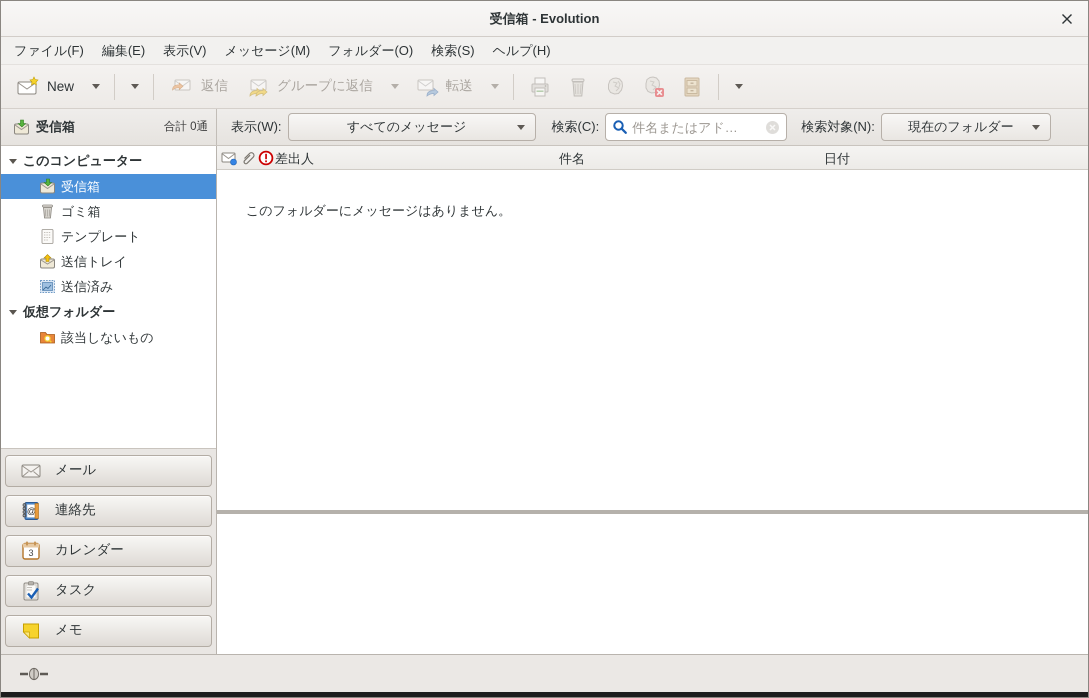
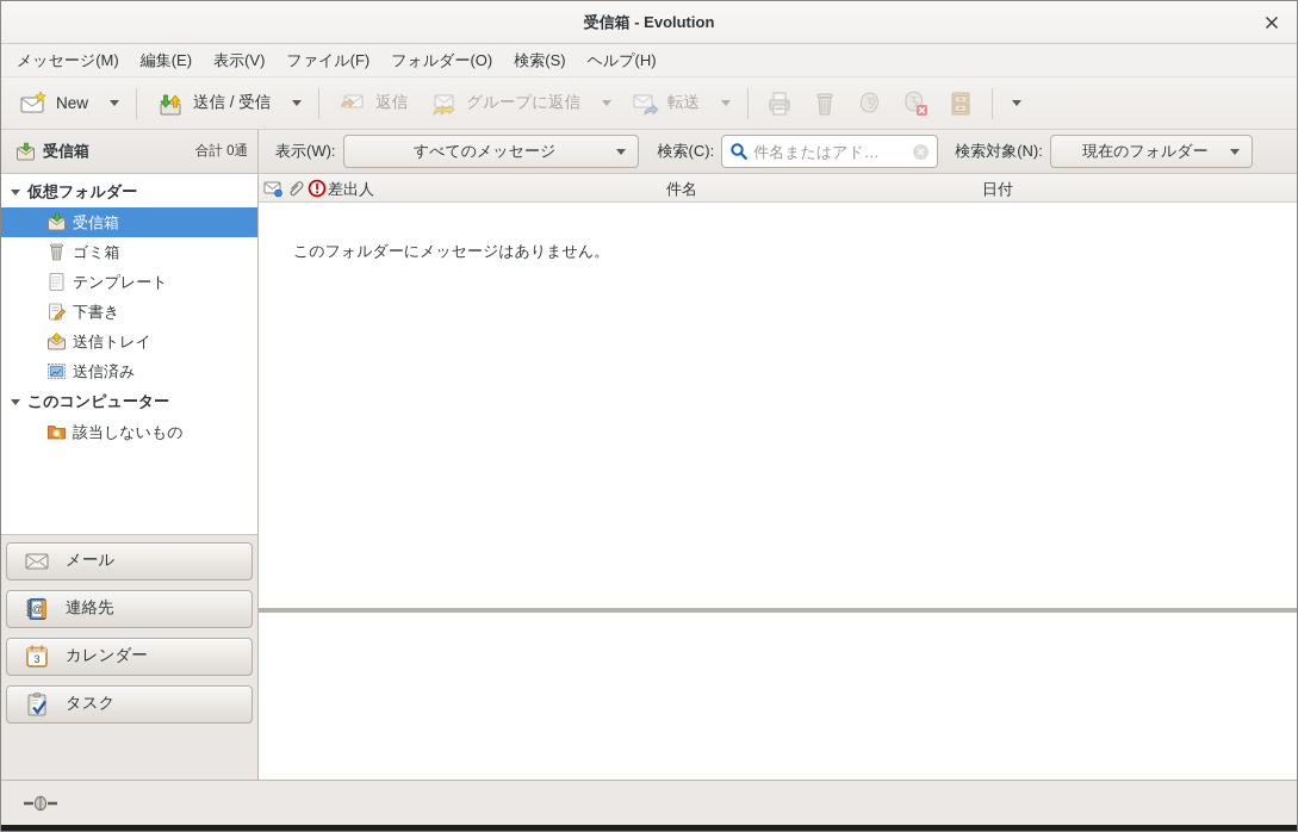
  受信箱 - Evolution
- ファイル(F)
+ メッセージ(M)
  編集(E)
  表示(V)
- メッセージ(M)
+ ファイル(F)
  フォルダー(O)
  検索(S)
  ヘルプ(H)
  New
+ 送信 / 受信
  返信
  グループに返信
  転送
  受信箱
  合計 0通
  表示(W):
  すべてのメッセージ
  検索(C):
  件名またはアド…
  検索対象(N):
  現在のフォルダー
- このコンピューター
+ 仮想フォルダー
  受信箱
  ゴミ箱
  テンプレート
+ 下書き
  送信トレイ
  送信済み
- 仮想フォルダー
+ このコンピューター
  該当しないもの
  メール
  @
  連絡先
  3
  カレンダー
  タスク
- メモ
  差出人
  件名
  日付
  このフォルダーにメッセージはありません。
